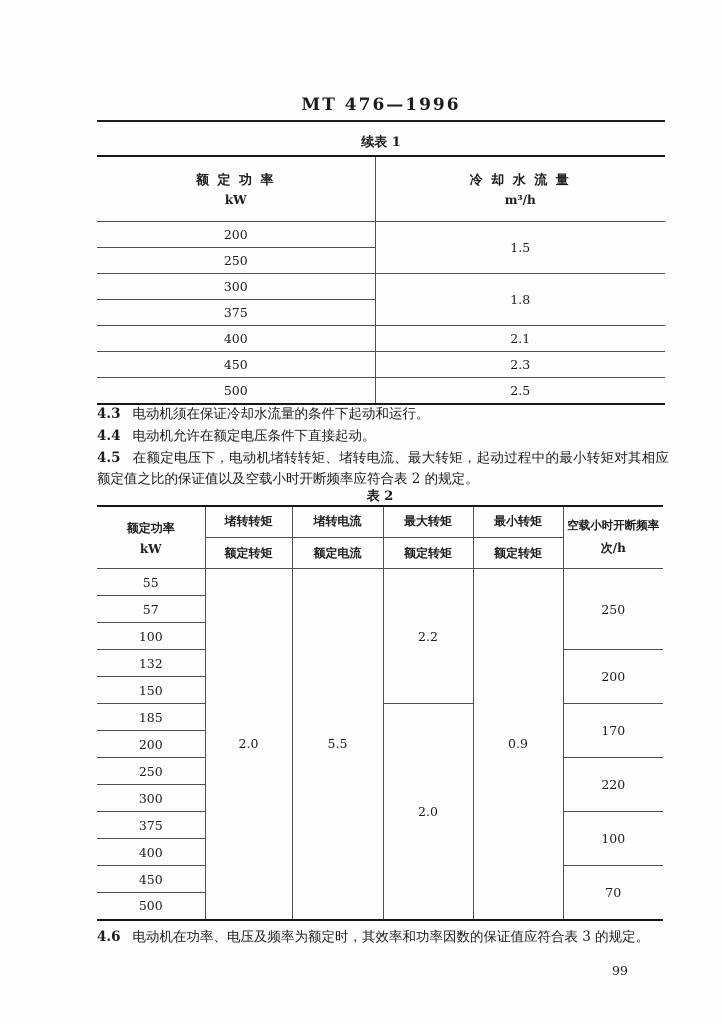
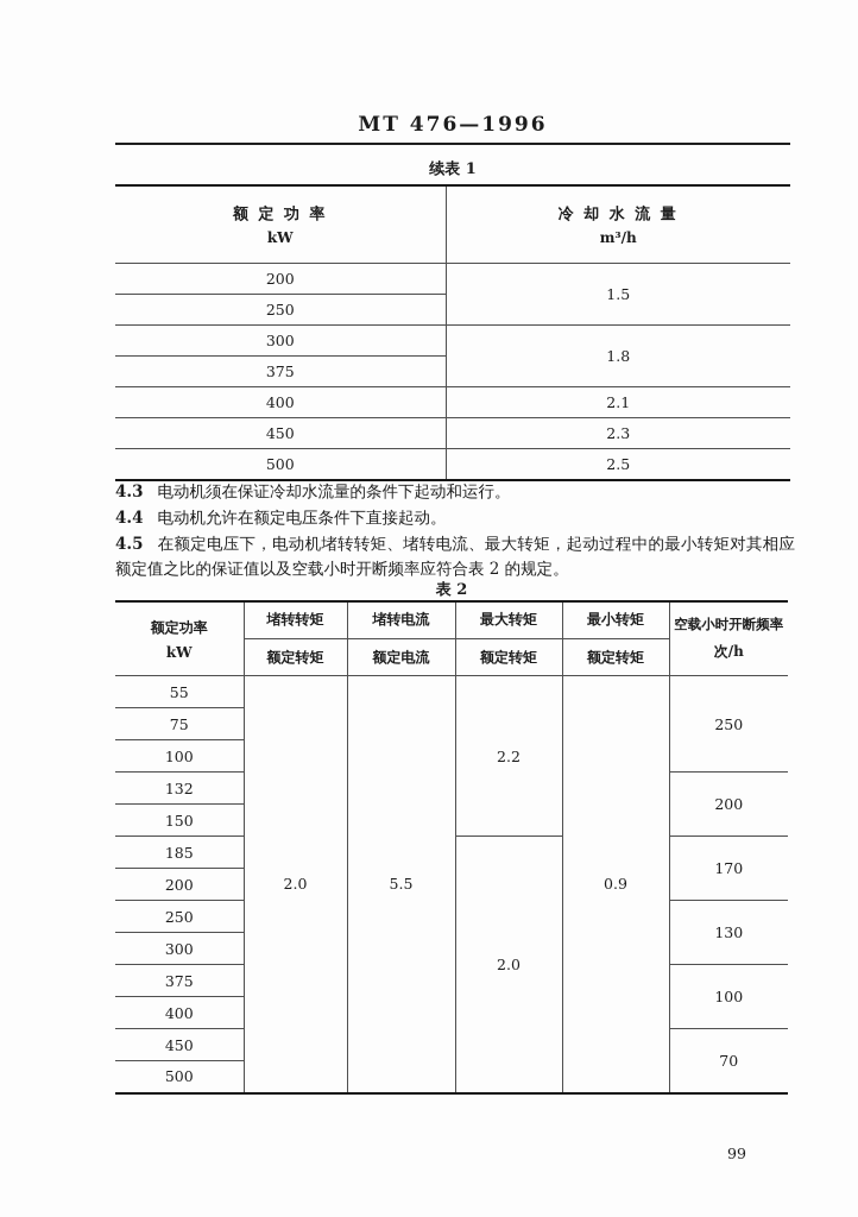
  MT 476—1996
  续表 1
  额 定 功 率 kW	冷 却 水 流 量 m³/h
  200	1.5
  250
  300	1.8
  375
  400	2.1
  450	2.3
  500	2.5
  4.3 电动机须在保证冷却水流量的条件下起动和运行。
  4.4 电动机允许在额定电压条件下直接起动。
  4.5 在额定电压下，电动机堵转转矩、堵转电流、最大转矩，起动过程中的最小转矩对其相应额定值之比的保证值以及空载小时开断频率应符合表 2 的规定。
  表 2
  额定功率 kW	堵转转矩 额定转矩	堵转电流 额定电流	最大转矩 额定转矩	最小转矩 额定转矩	空载小时开断频率 次/h
  55	2.0	5.5	2.2	0.9	250
- 57
+ 75
  100
  132	200
  150
  185	2.0	170
  200
- 250	220
+ 250	130
  300
  375	100
  400
  450	70
  500
- 4.6 电动机在功率、电压及频率为额定时，其效率和功率因数的保证值应符合表 3 的规定。
  99
